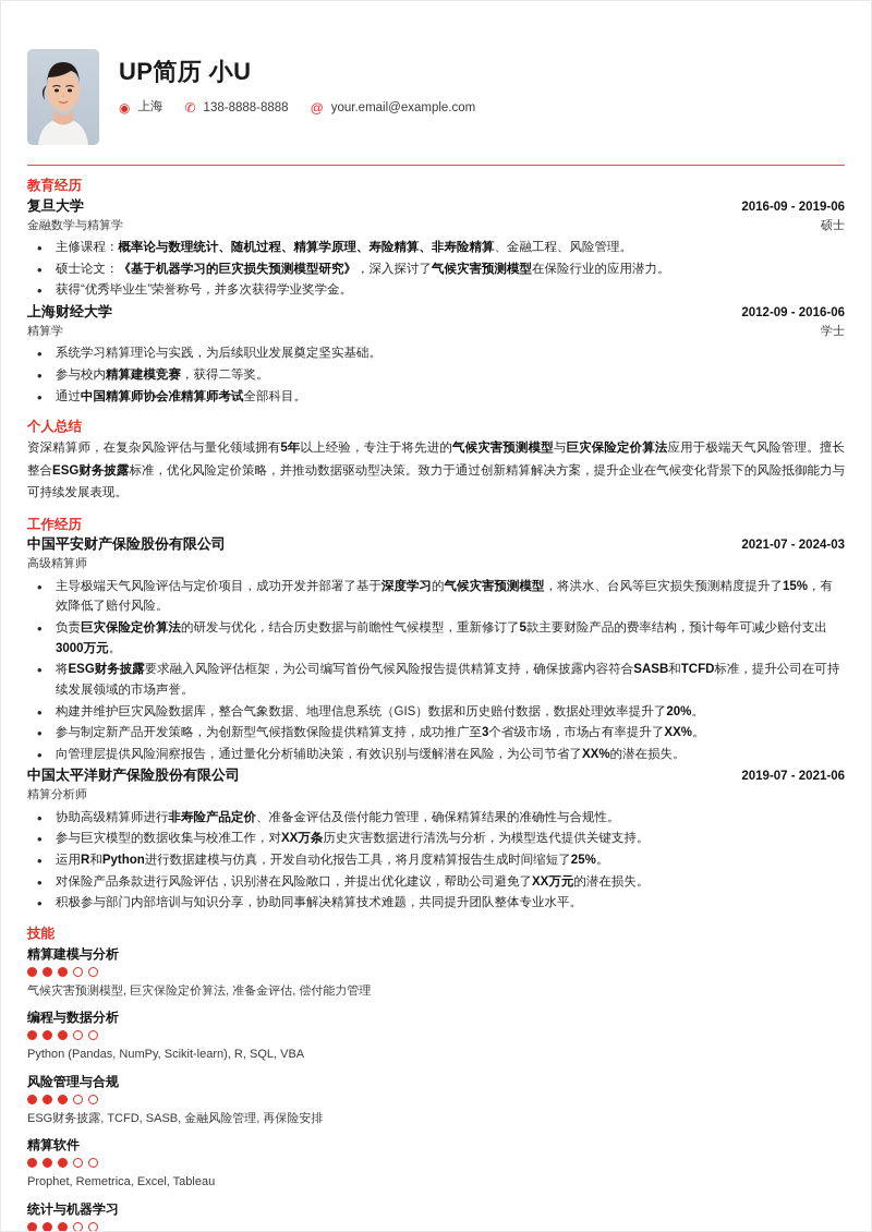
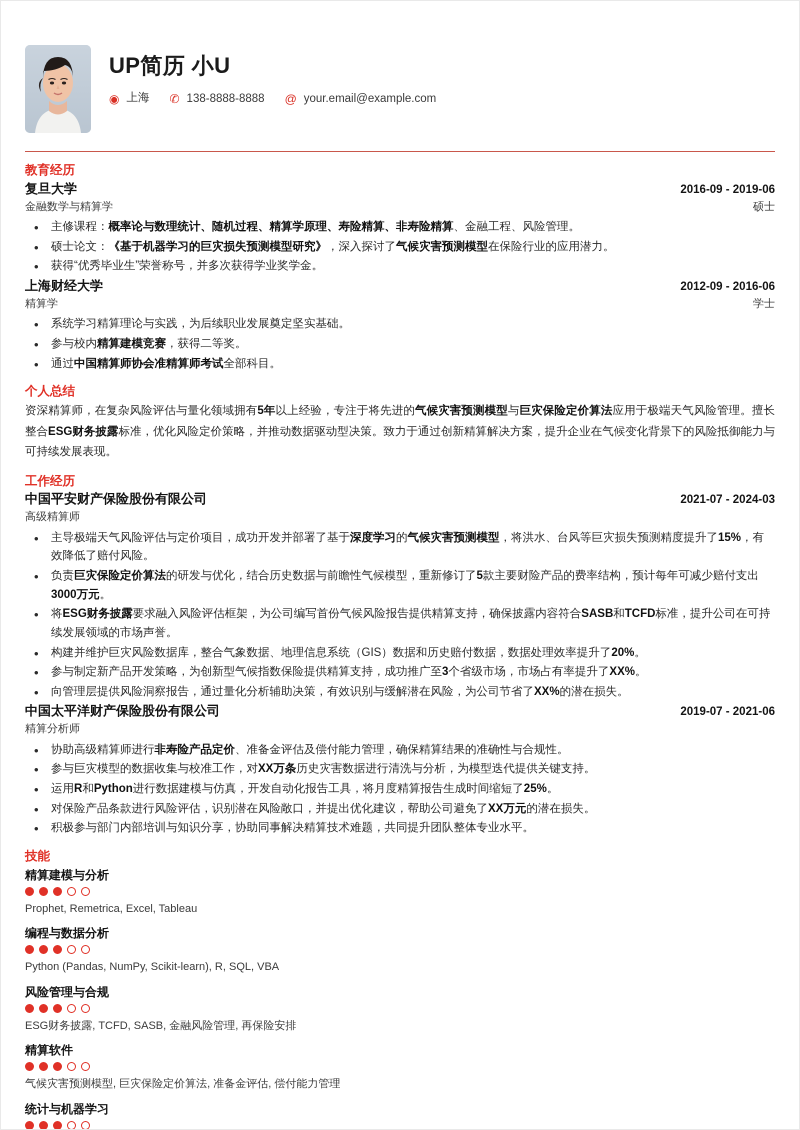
  UP简历 小U
  ◉
  上海
  ✆
  138-8888-8888
  @
  your.email@example.com
  教育经历
  复旦大学
  2016-09 - 2019-06
  金融数学与精算学
  硕士
  主修课程：概率论与数理统计、随机过程、精算学原理、寿险精算、非寿险精算、金融工程、风险管理。
  硕士论文：《基于机器学习的巨灾损失预测模型研究》，深入探讨了气候灾害预测模型在保险行业的应用潜力。
  获得“优秀毕业生”荣誉称号，并多次获得学业奖学金。
  上海财经大学
  2012-09 - 2016-06
  精算学
  学士
  系统学习精算理论与实践，为后续职业发展奠定坚实基础。
  参与校内精算建模竞赛，获得二等奖。
  通过中国精算师协会准精算师考试全部科目。
  个人总结
  资深精算师，在复杂风险评估与量化领域拥有5年以上经验，专注于将先进的气候灾害预测模型与巨灾保险定价算法应用于极端天气风险管理。擅长整合ESG财务披露标准，优化风险定价策略，并推动数据驱动型决策。致力于通过创新精算解决方案，提升企业在气候变化背景下的风险抵御能力与可持续发展表现。
  工作经历
  中国平安财产保险股份有限公司
  2021-07 - 2024-03
  高级精算师
  主导极端天气风险评估与定价项目，成功开发并部署了基于深度学习的气候灾害预测模型，将洪水、台风等巨灾损失预测精度提升了15%，有效降低了赔付风险。
  负责巨灾保险定价算法的研发与优化，结合历史数据与前瞻性气候模型，重新修订了5款主要财险产品的费率结构，预计每年可减少赔付支出3000万元。
  将ESG财务披露要求融入风险评估框架，为公司编写首份气候风险报告提供精算支持，确保披露内容符合SASB和TCFD标准，提升公司在可持续发展领域的市场声誉。
  构建并维护巨灾风险数据库，整合气象数据、地理信息系统（GIS）数据和历史赔付数据，数据处理效率提升了20%。
  参与制定新产品开发策略，为创新型气候指数保险提供精算支持，成功推广至3个省级市场，市场占有率提升了XX%。
  向管理层提供风险洞察报告，通过量化分析辅助决策，有效识别与缓解潜在风险，为公司节省了XX%的潜在损失。
  中国太平洋财产保险股份有限公司
  2019-07 - 2021-06
  精算分析师
  协助高级精算师进行非寿险产品定价、准备金评估及偿付能力管理，确保精算结果的准确性与合规性。
  参与巨灾模型的数据收集与校准工作，对XX万条历史灾害数据进行清洗与分析，为模型迭代提供关键支持。
  运用R和Python进行数据建模与仿真，开发自动化报告工具，将月度精算报告生成时间缩短了25%。
  对保险产品条款进行风险评估，识别潜在风险敞口，并提出优化建议，帮助公司避免了XX万元的潜在损失。
  积极参与部门内部培训与知识分享，协助同事解决精算技术难题，共同提升团队整体专业水平。
  技能
  精算建模与分析
- 气候灾害预测模型, 巨灾保险定价算法, 准备金评估, 偿付能力管理
+ Prophet, Remetrica, Excel, Tableau
  编程与数据分析
  Python (Pandas, NumPy, Scikit-learn), R, SQL, VBA
  风险管理与合规
  ESG财务披露, TCFD, SASB, 金融风险管理, 再保险安排
  精算软件
- Prophet, Remetrica, Excel, Tableau
+ 气候灾害预测模型, 巨灾保险定价算法, 准备金评估, 偿付能力管理
  统计与机器学习
